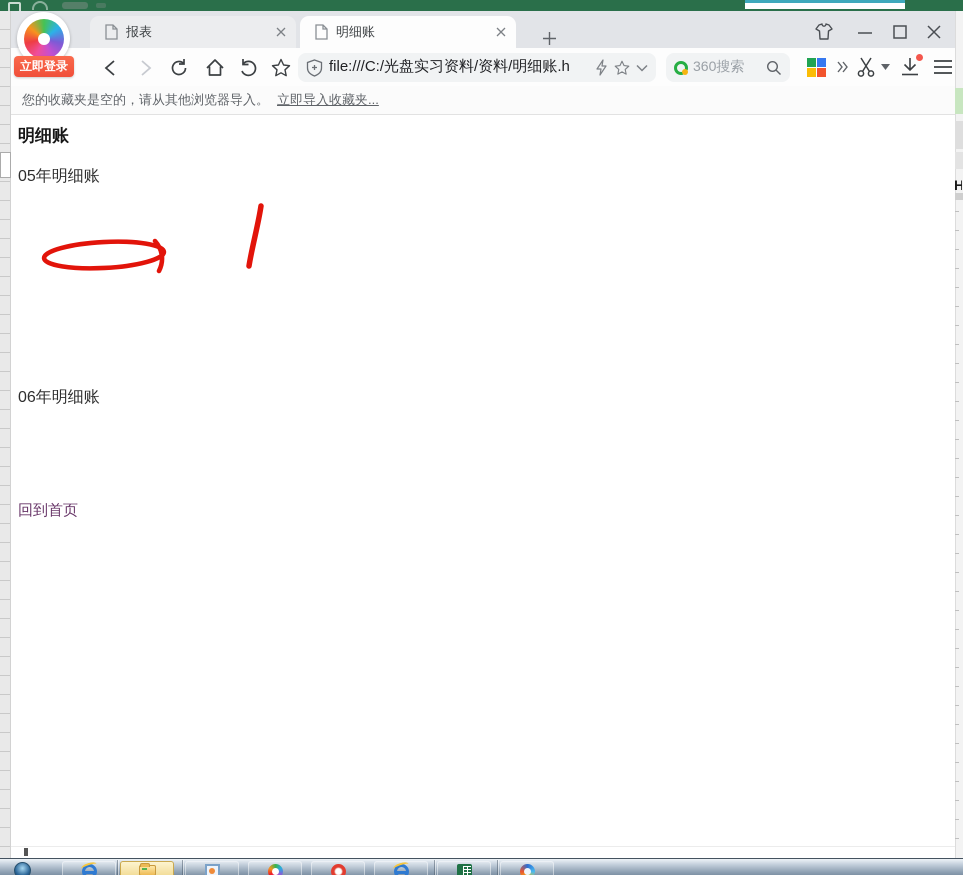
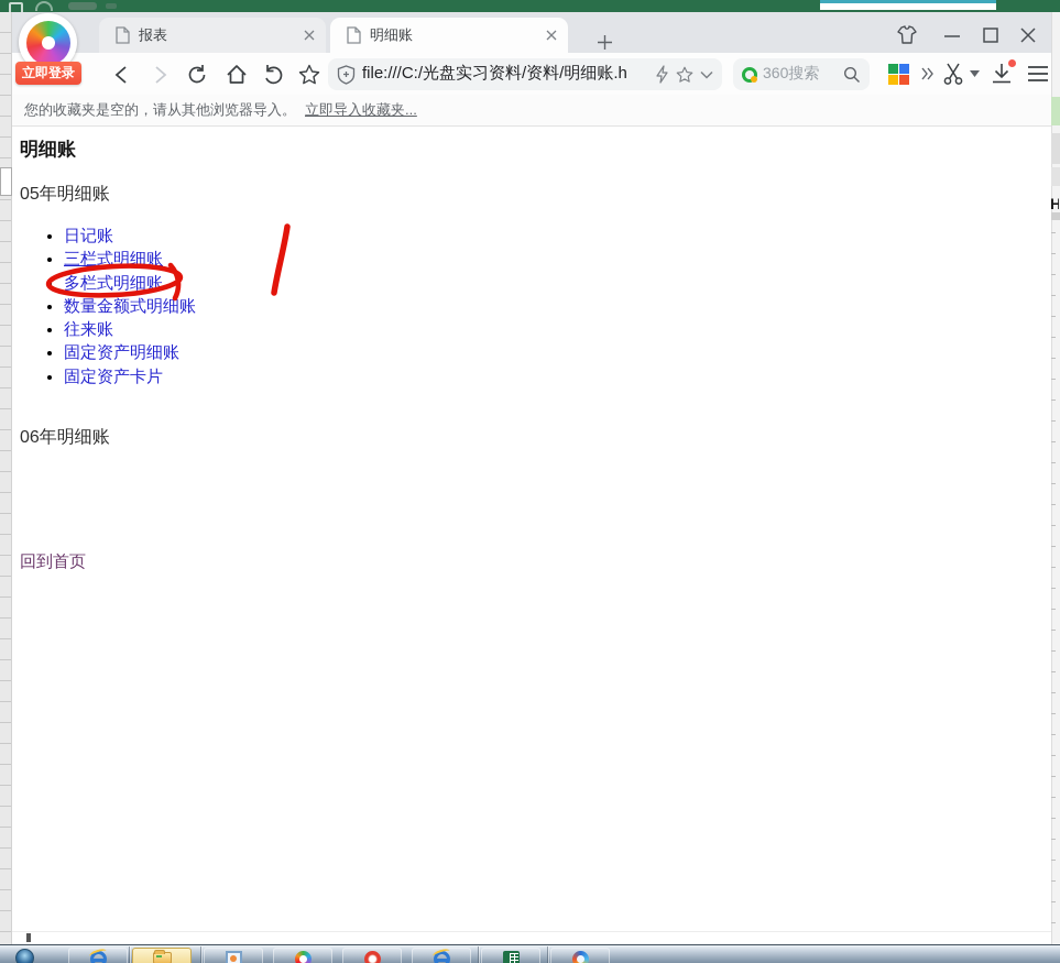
  H
  报表
  明细账
  file:///C:/光盘实习资料/资料/明细账.h
  360搜索
  您的收藏夹是空的，请从其他浏览器导入。
  立即导入收藏夹...
  明细账
  05年明细账
+ 日记账
+ 三栏式明细账
+ 多栏式明细账
+ 数量金额式明细账
+ 往来账
+ 固定资产明细账
+ 固定资产卡片
  06年明细账
  回到首页
  立即登录
